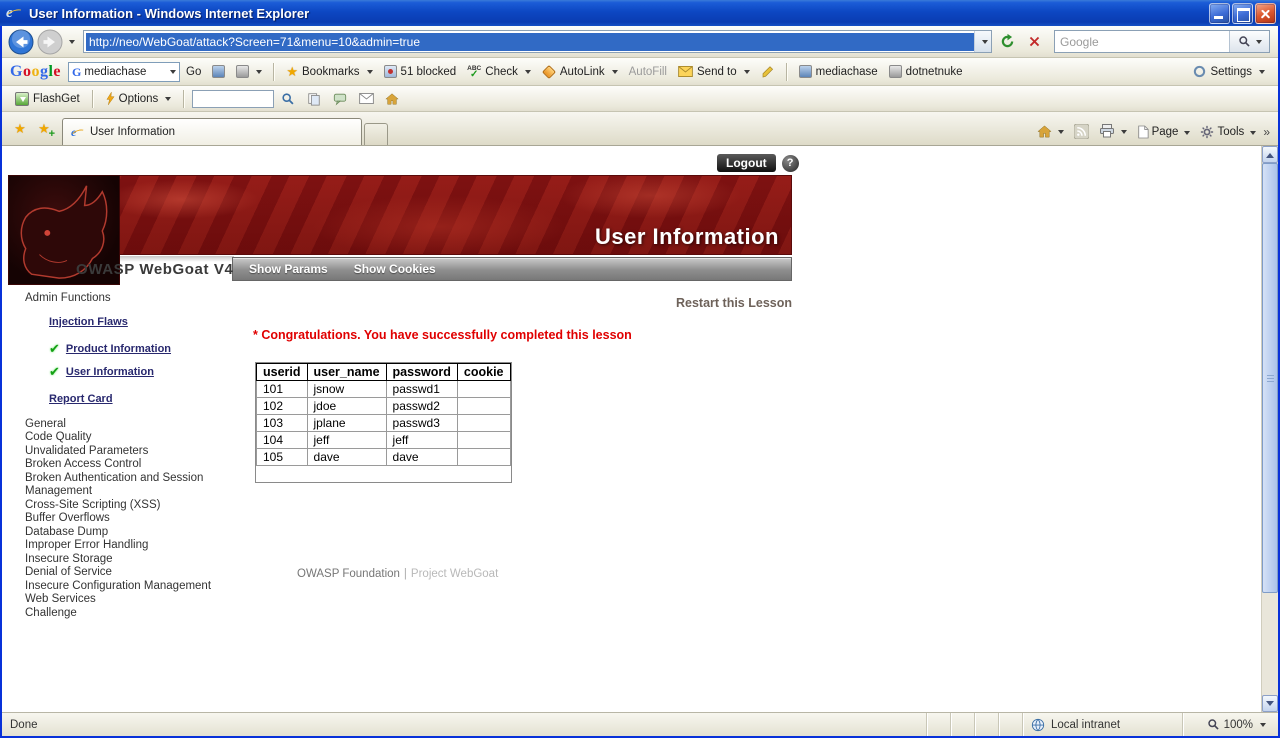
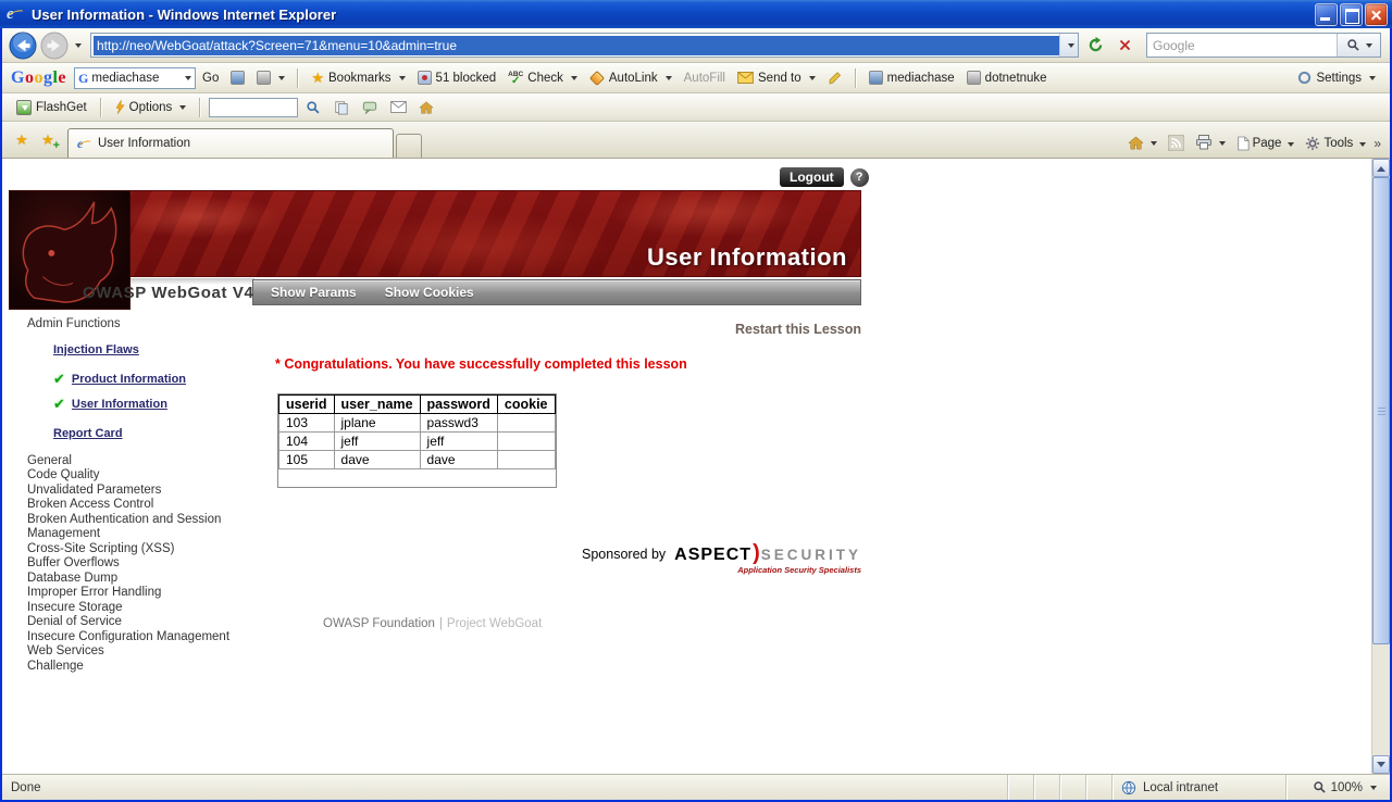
  e
  User Information - Windows Internet Explorer
  http://neo/WebGoat/attack?Screen=71&menu=10&admin=true
  Google
  Google
  G
  mediachase
  Go
  ★
  Bookmarks
  51 blocked
  ✓
  Check
  AutoLink
  AutoFill
  Send to
  mediachase
  dotnetnuke
  Settings
  FlashGet
  Options
  ★
  ★
  +
  e
  User Information
  Page
  Tools
  »
  Logout
  ?
  User Information
  OWASP WebGoat V4
  Show Params
  Show Cookies
  Admin Functions
  Injection Flaws
  ✔
  Product Information
  ✔
  User Information
  Report Card
  General
  Code Quality
  Unvalidated Parameters
  Broken Access Control
  Broken Authentication and Session Management
  Cross-Site Scripting (XSS)
  Buffer Overflows
  Database Dump
  Improper Error Handling
  Insecure Storage
  Denial of Service
  Insecure Configuration Management
  Web Services
  Challenge
  Restart this Lesson
  * Congratulations. You have successfully completed this lesson
  userid	user_name	password	cookie
- 101	jsnow	passwd1
- 102	jdoe	passwd2
  103	jplane	passwd3
  104	jeff	jeff
  105	dave	dave
+ Sponsored by
+ ASPECT
+ )
+ SECURITY
+ Application Security Specialists
  OWASP Foundation | Project WebGoat
  Done
  Local intranet
  100%
